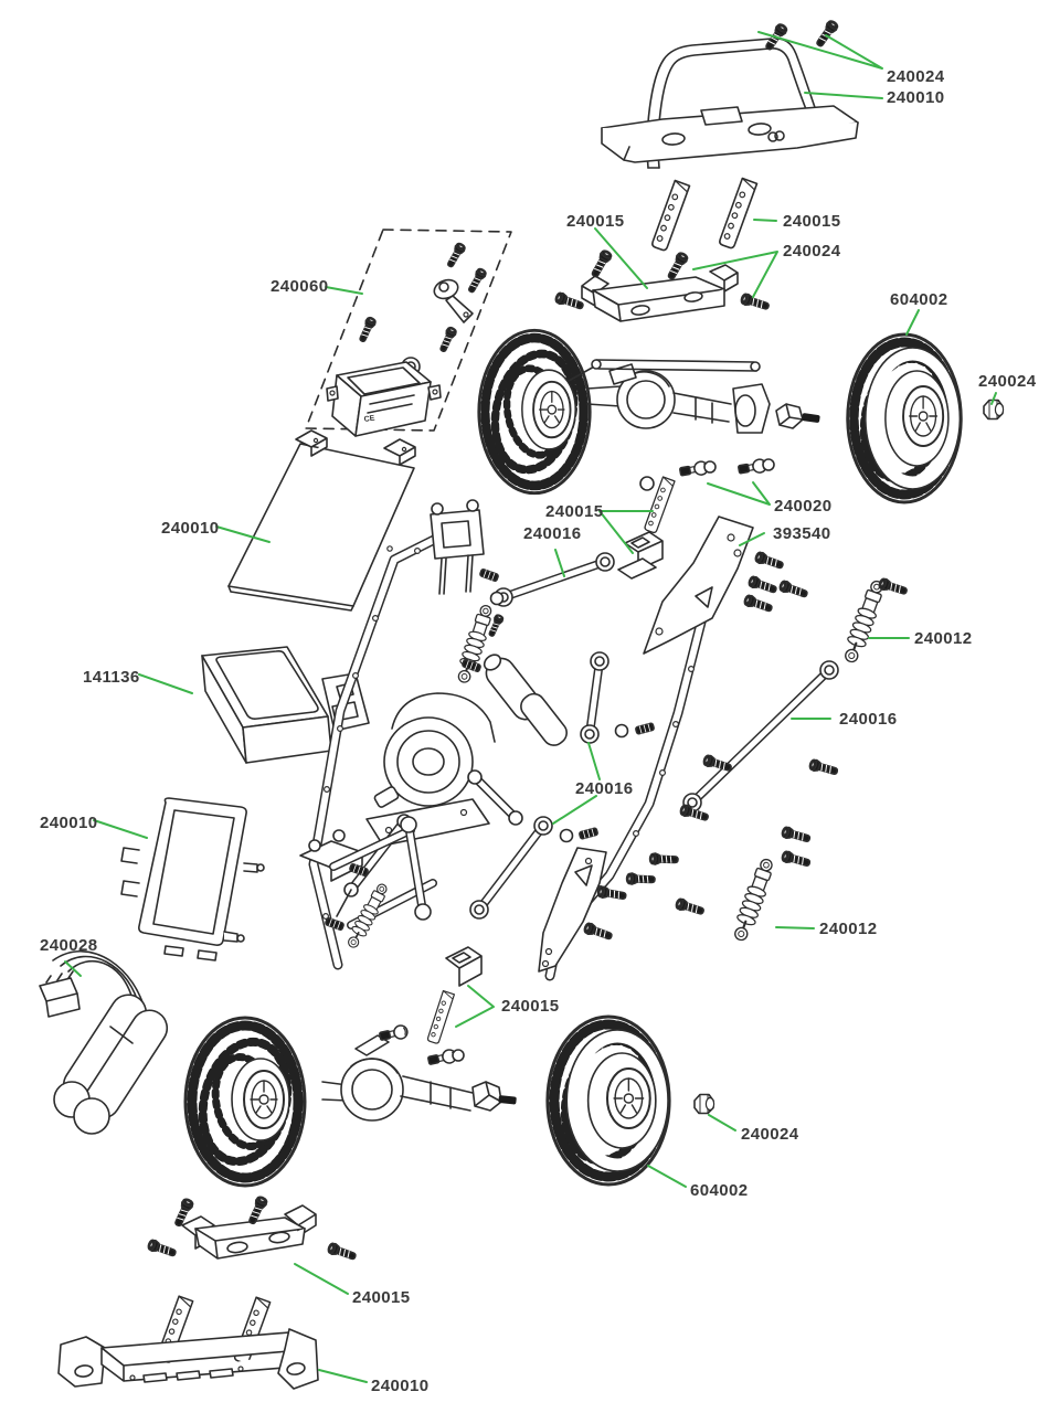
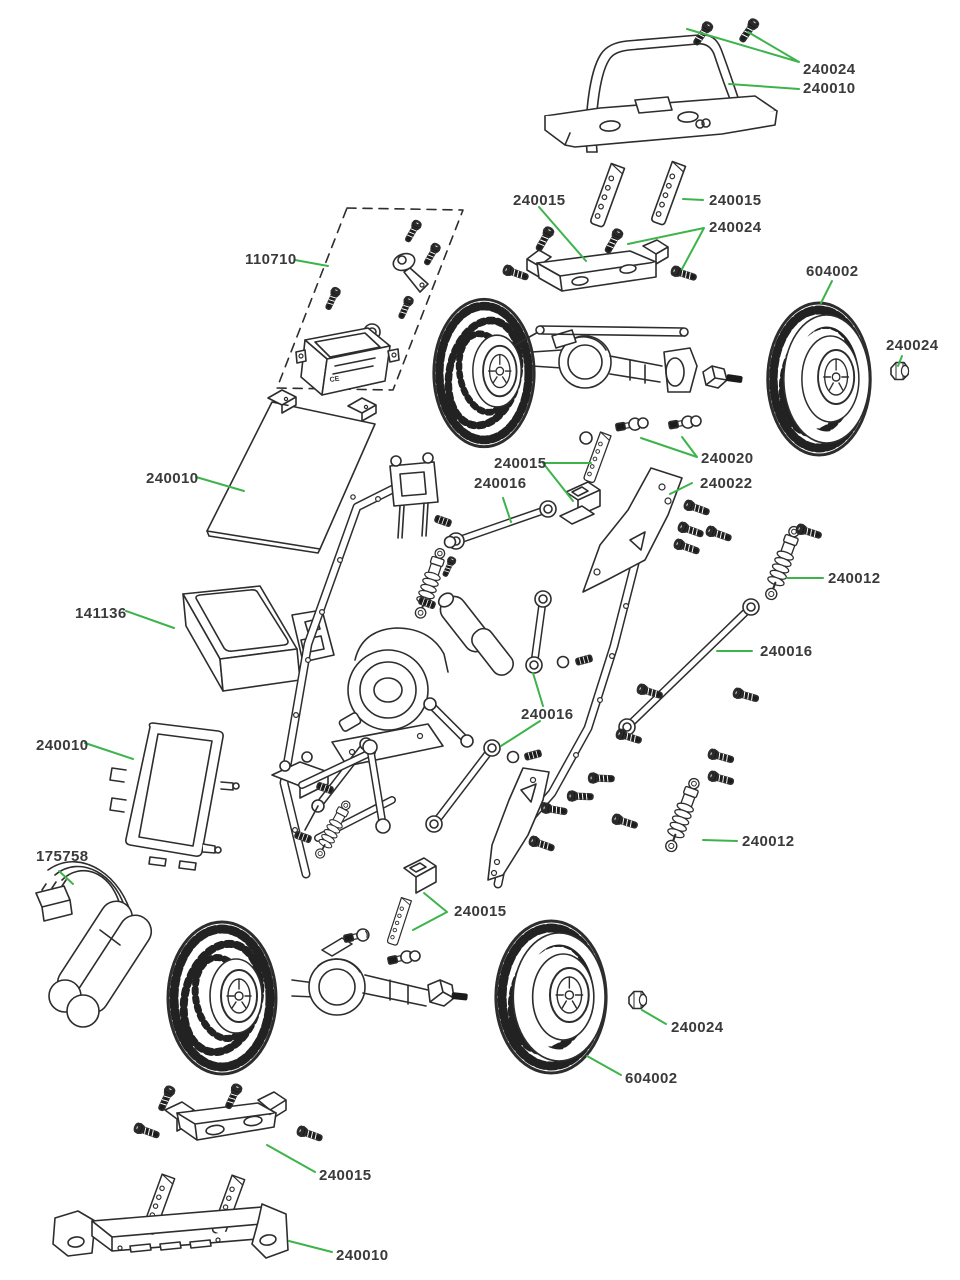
  240024
  240010
  240015
  240015
  240024
  604002
  240024
- 240060
+ 110710
  240010
  141136
  240010
- 240028
+ 175758
  240015
  240016
  240020
- 393540
+ 240022
  240012
  240016
  240016
  240012
  240015
  240024
  604002
  240015
  240010
